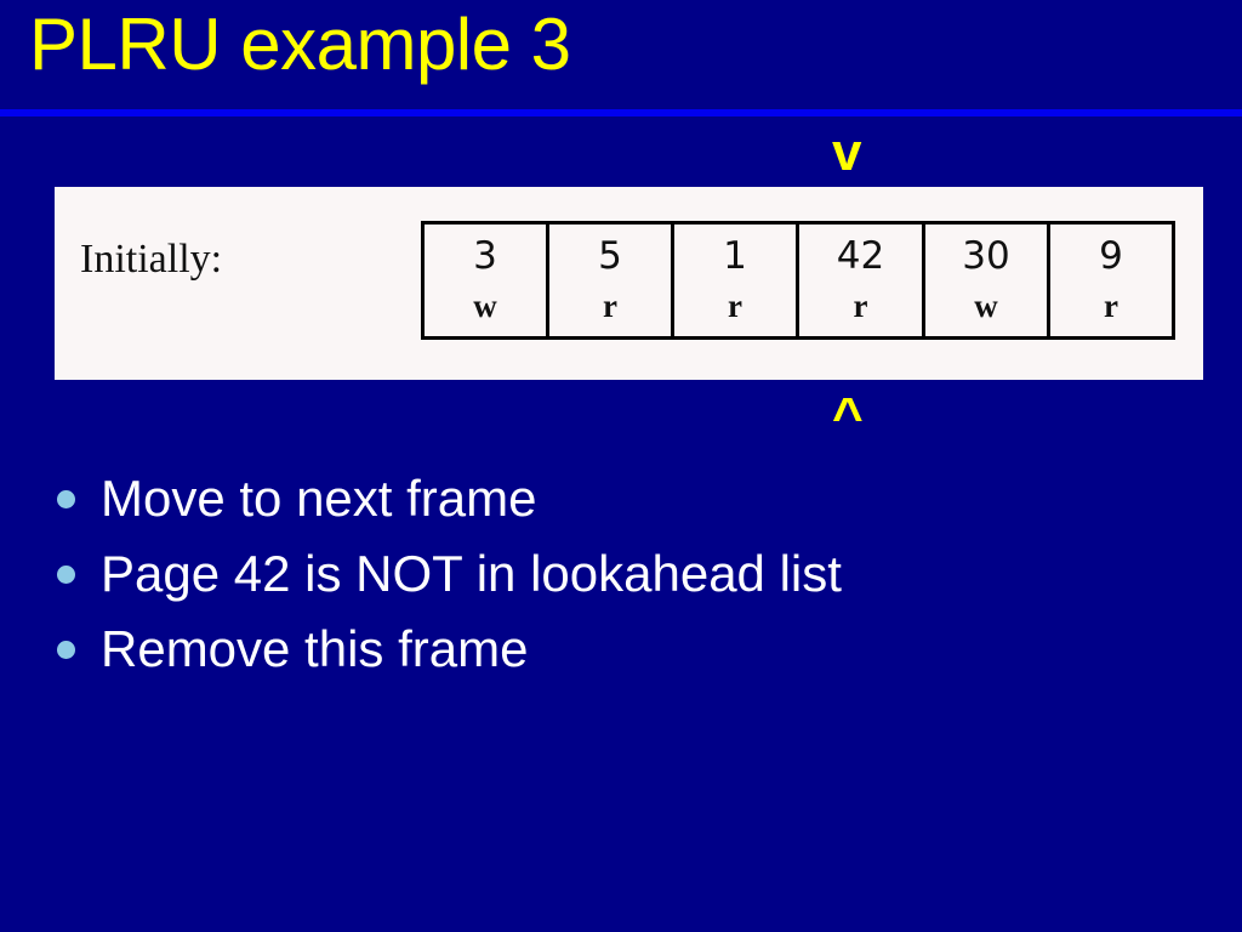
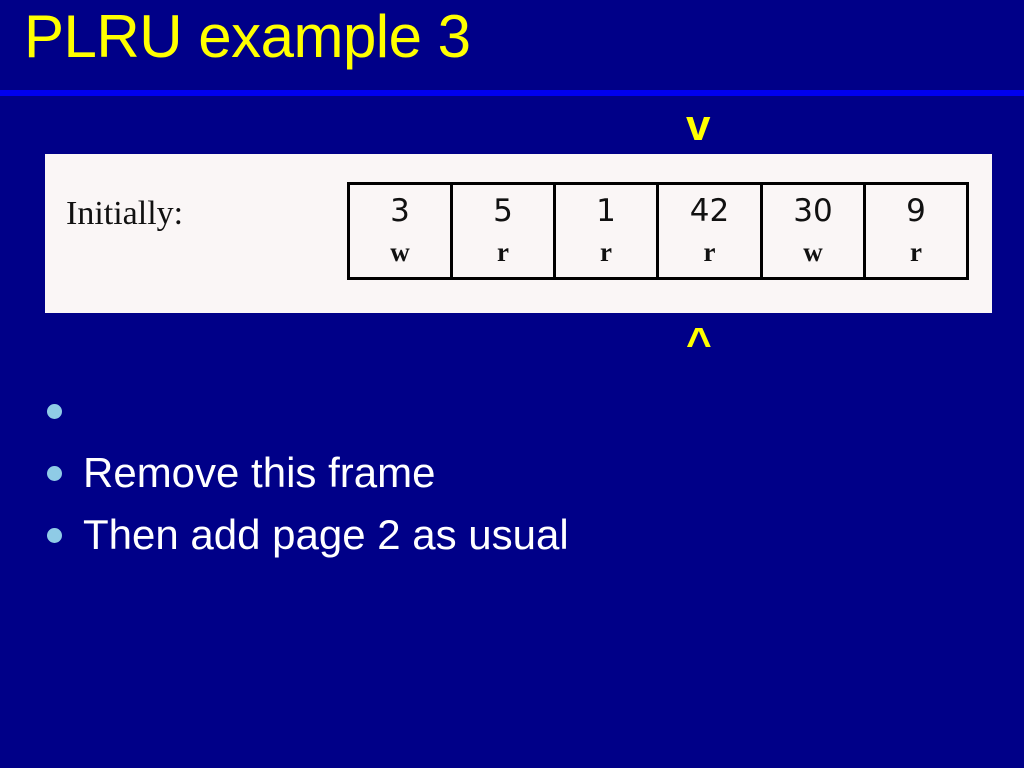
  PLRU example 3
  v
  Initially:
  3 w	5 r	1 r	42 r	30 w	9 r
  ^
- Move to next frame
- Page 42 is NOT in lookahead list
  Remove this frame
+ Then add page 2 as usual
